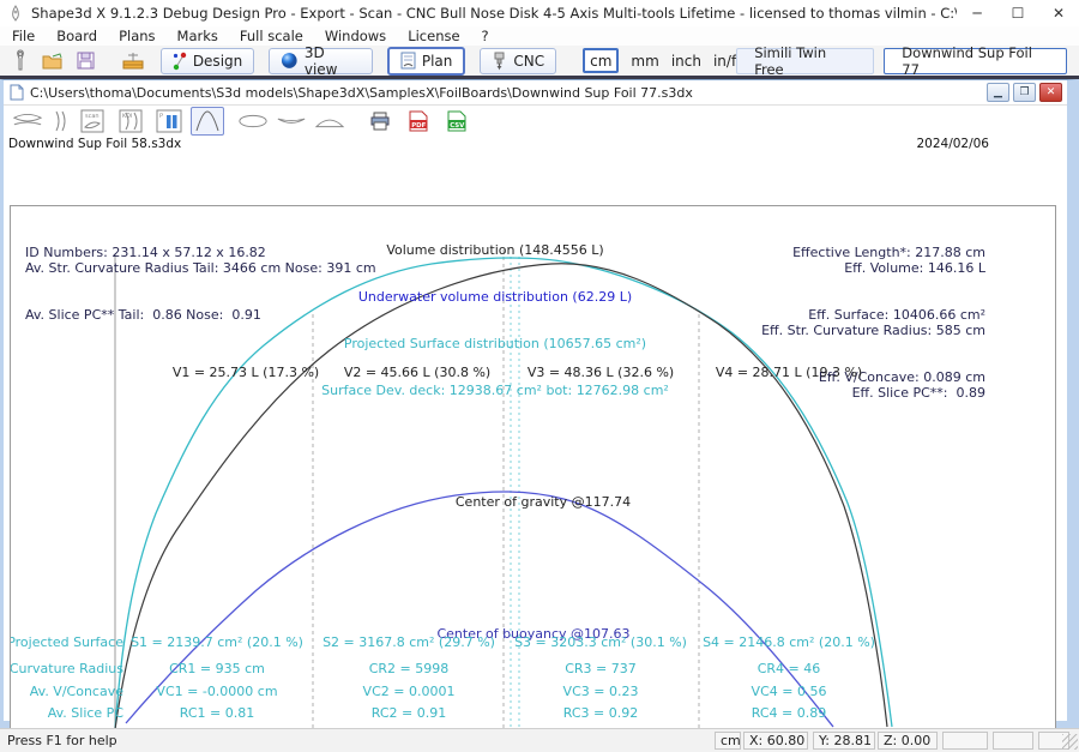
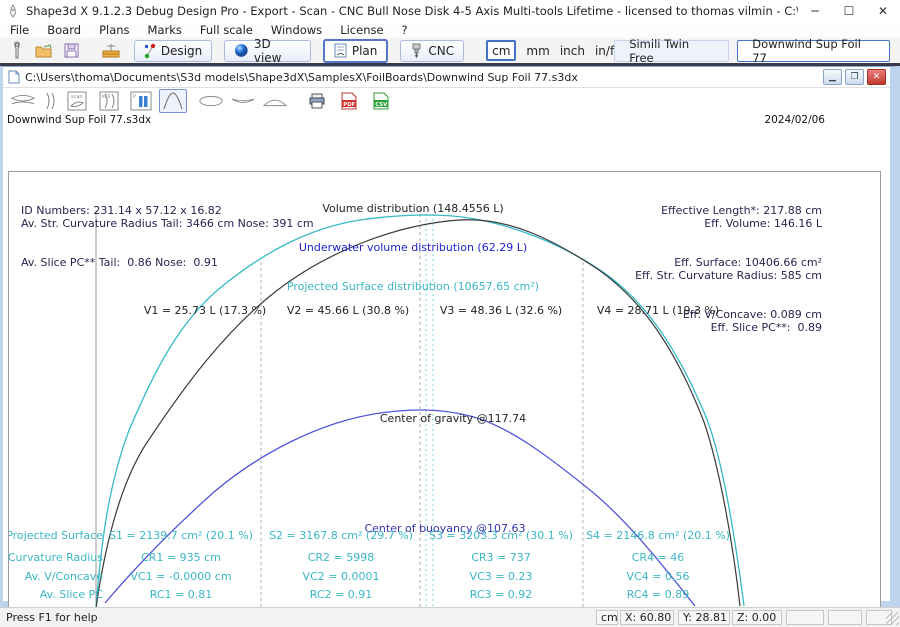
  Shape3d X 9.1.2.3 Debug Design Pro - Export - Scan - CNC Bull Nose Disk 4-5 Axis Multi-tools Lifetime - licensed to thomas vilmin - C:
  ─
  ☐
  ✕
  File
  Board
  Plans
  Marks
  Full scale
  Windows
  License
  ?
  Design
  3D view
  Plan
  CNC
  cm
  mm
  inch
  in/f
  Simili Twin Free
  Downwind Sup Foil 77
  C:\Users\thoma\Documents\S3d models\Shape3dX\SamplesX\FoilBoards\Downwind Sup Foil 77.s3dx
  ▁
  ❐
  ✕
- Downwind Sup Foil 58.s3dx
+ Downwind Sup Foil 77.s3dx
  2024/02/06
  ID Numbers: 231.14 x 57.12 x 16.82
  Av. Str. Curvature Radius Tail: 3466 cm Nose: 391 cm
  Av. Slice PC** Tail: 0.86 Nose: 0.91
  Volume distribution (148.4556 L)
  Underwater volume distribution (62.29 L)
  Projected Surface distribution (10657.65 cm²)
- Surface Dev. deck: 12938.67 cm² bot: 12762.98 cm²
  Effective Length*: 217.88 cm
  Eff. Volume: 146.16 L
  Eff. Surface: 10406.66 cm²
  Eff. Str. Curvature Radius: 585 cm
  Eff. V/Concave: 0.089 cm
  Eff. Slice PC**: 0.89
  V1 = 25.73 L (17.3 %)
  V2 = 45.66 L (30.8 %)
  V3 = 48.36 L (32.6 %)
  V4 = 28.71 L (19.3 %)
  Center of gravity @117.74
  Center of buoyancy @107.63
  Projected Surface
  Curvature Radius
  Av. V/Concave
  Av. Slice PC
  S1 = 2139.7 cm² (20.1 %)
  S2 = 3167.8 cm² (29.7 %)
  S3 = 3203.3 cm² (30.1 %)
  S4 = 2146.8 cm² (20.1 %)
  CR1 = 935 cm
  CR2 = 5998
  CR3 = 737
  CR4 = 46
  VC1 = -0.0000 cm
  VC2 = 0.0001
  VC3 = 0.23
  VC4 = 0.56
  RC1 = 0.81
  RC2 = 0.91
  RC3 = 0.92
  RC4 = 0.89
  Press F1 for help
  cm
  X: 60.80
  Y: 28.81
  Z: 0.00
